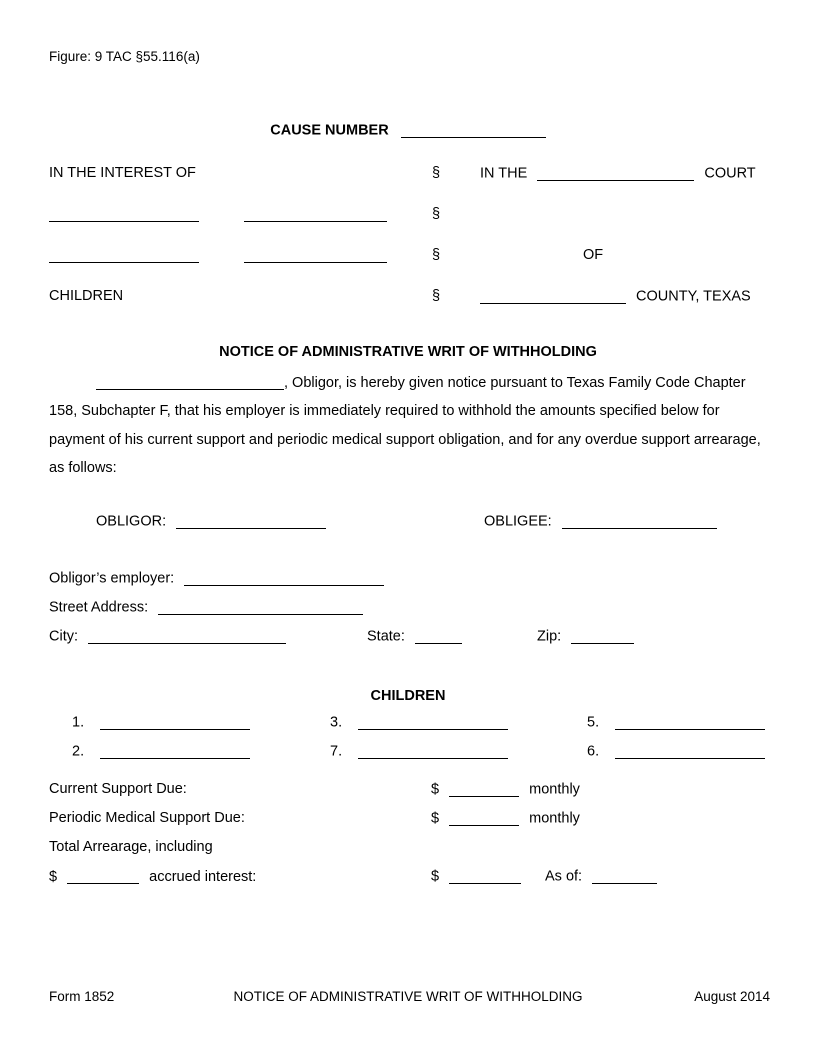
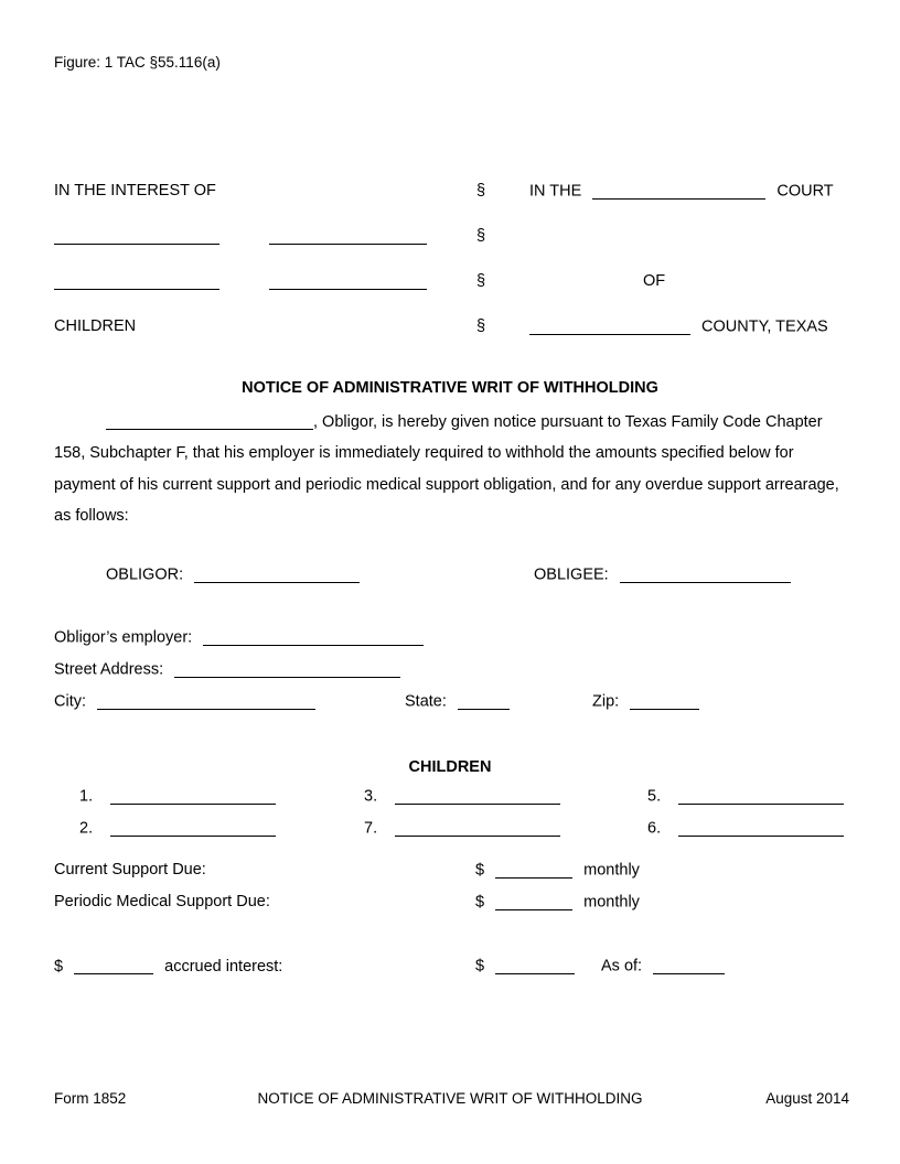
- Figure: 9 TAC §55.116(a)
+ Figure: 1 TAC §55.116(a)
- CAUSE NUMBER
  IN THE INTEREST OF
  §
  IN THE COURT
  §
  §
  OF
  CHILDREN
  §
  COUNTY, TEXAS
  NOTICE OF ADMINISTRATIVE WRIT OF WITHHOLDING
  , Obligor, is hereby given notice pursuant to Texas Family Code Chapter 158, Subchapter F, that his employer is immediately required to withhold the amounts specified below for payment of his current support and periodic medical support obligation, and for any overdue support arrearage, as follows:
  OBLIGOR:
  OBLIGEE:
  Obligor’s employer:
  Street Address:
  City:
  State:
  Zip:
  CHILDREN
  1.
  3.
  5.
  2.
  7.
  6.
  Current Support Due:
  $ monthly
  Periodic Medical Support Due:
  $ monthly
- Total Arrearage, including
  $ accrued interest:
  $
  As of:
  Form 1852
  NOTICE OF ADMINISTRATIVE WRIT OF WITHHOLDING
  August 2014
